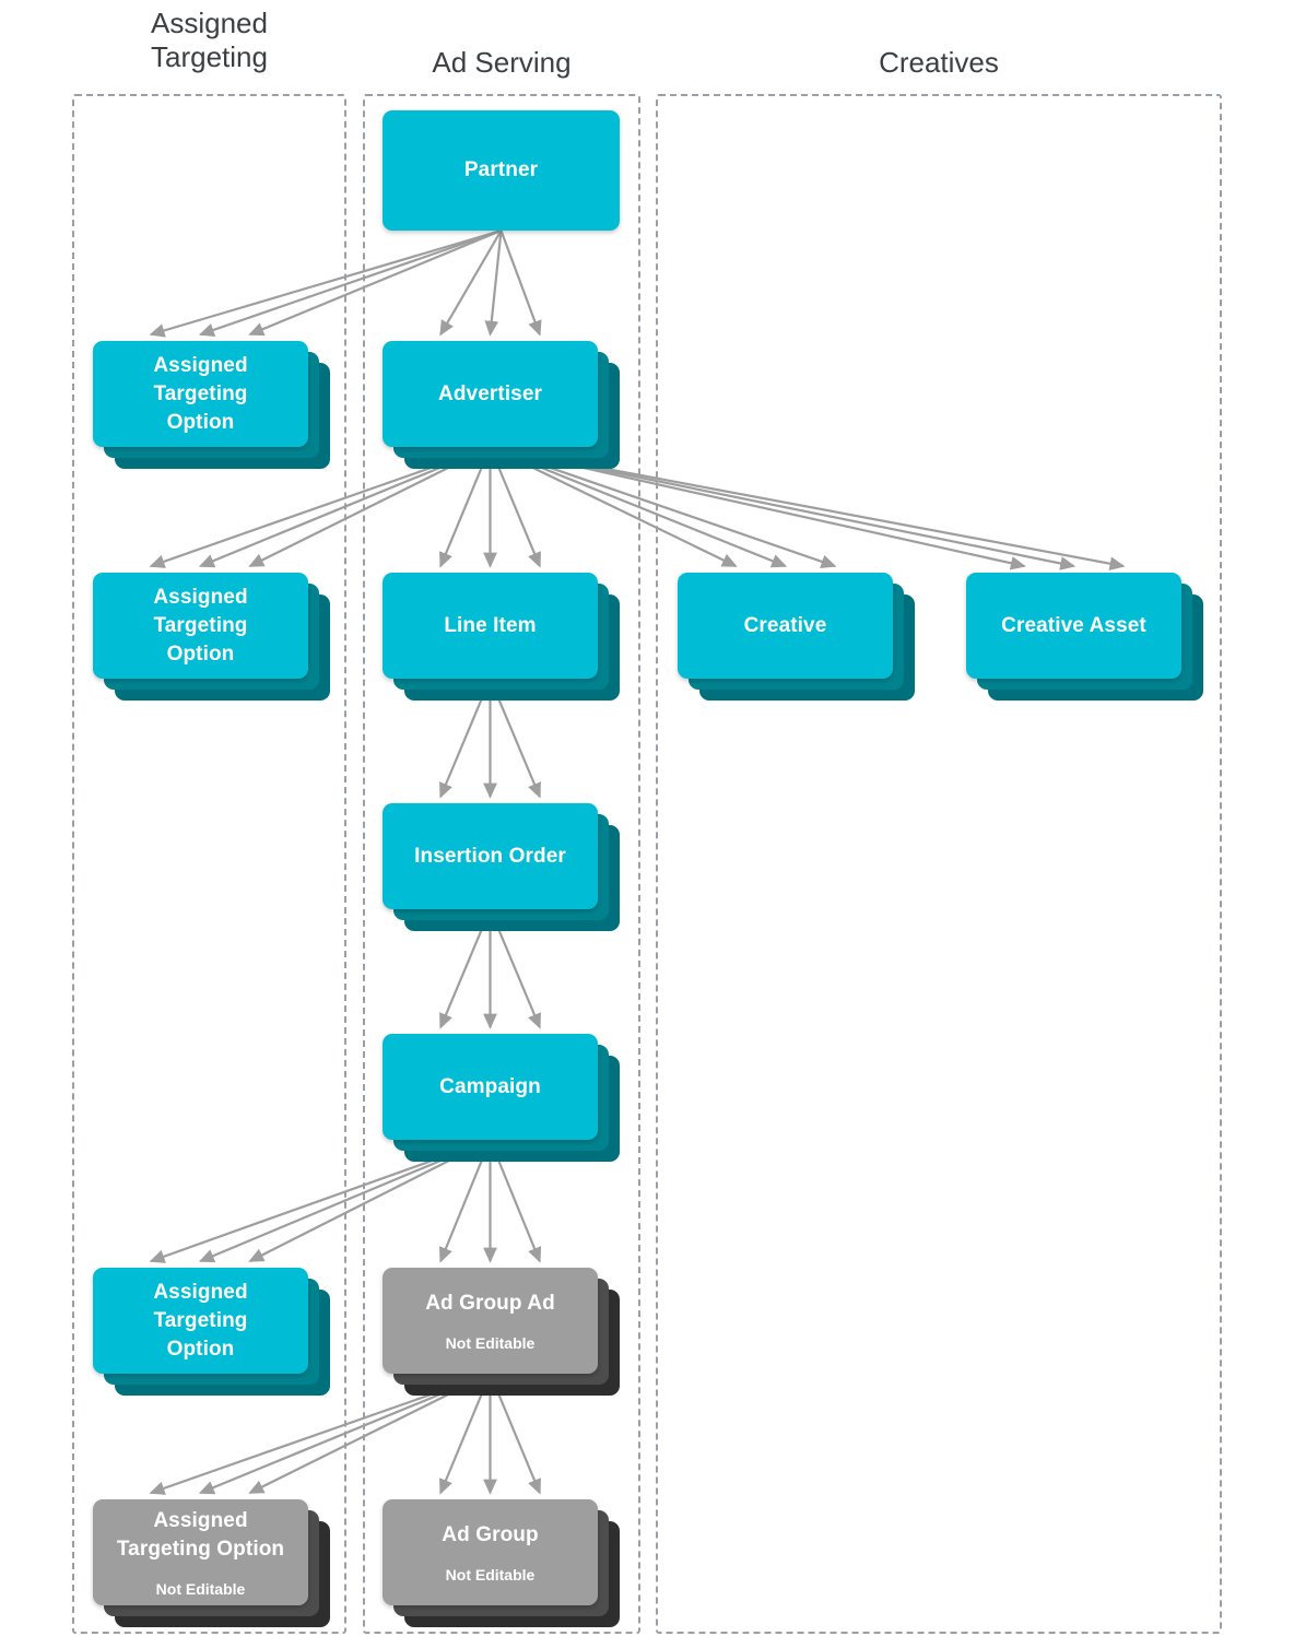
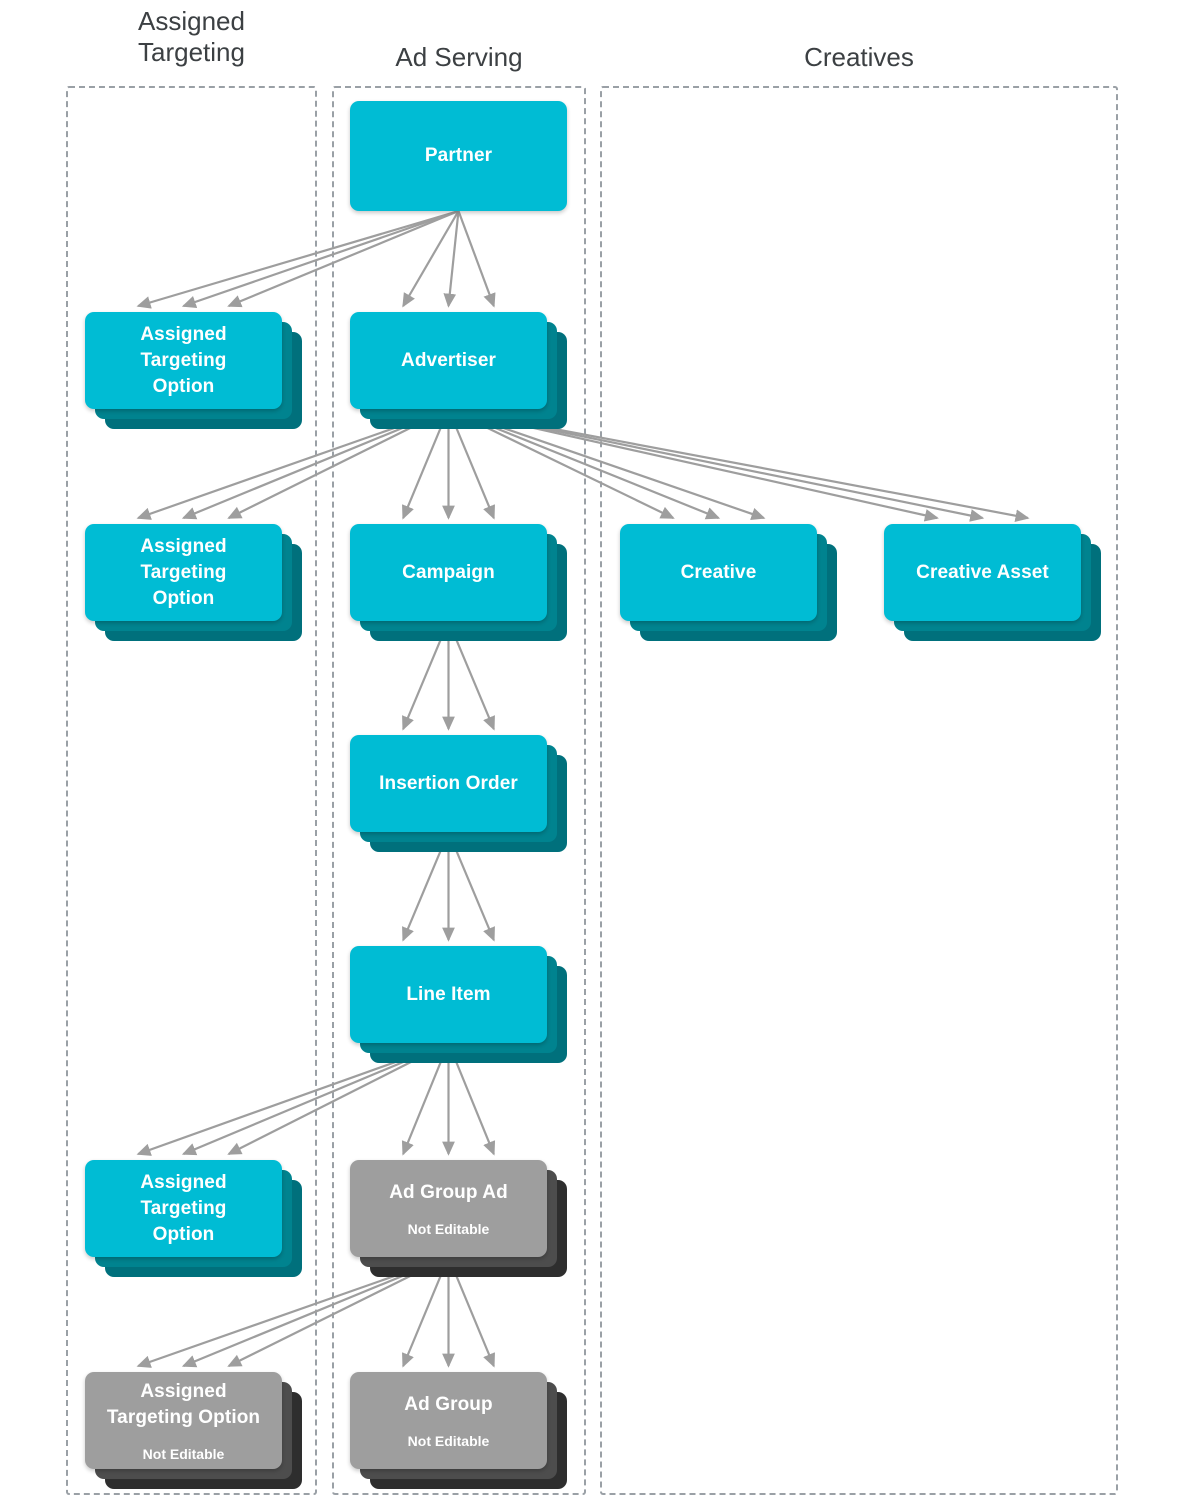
  Assigned
  Targeting
  Ad Serving
  Creatives
  Partner
  Assigned
  Targeting
  Option
  Advertiser
  Assigned
  Targeting
  Option
- Line Item
+ Campaign
  Creative
  Creative Asset
  Insertion Order
- Campaign
+ Line Item
  Assigned
  Targeting
  Option
  Ad Group Ad
  Not Editable
  Assigned
  Targeting Option
  Not Editable
  Ad Group
  Not Editable
